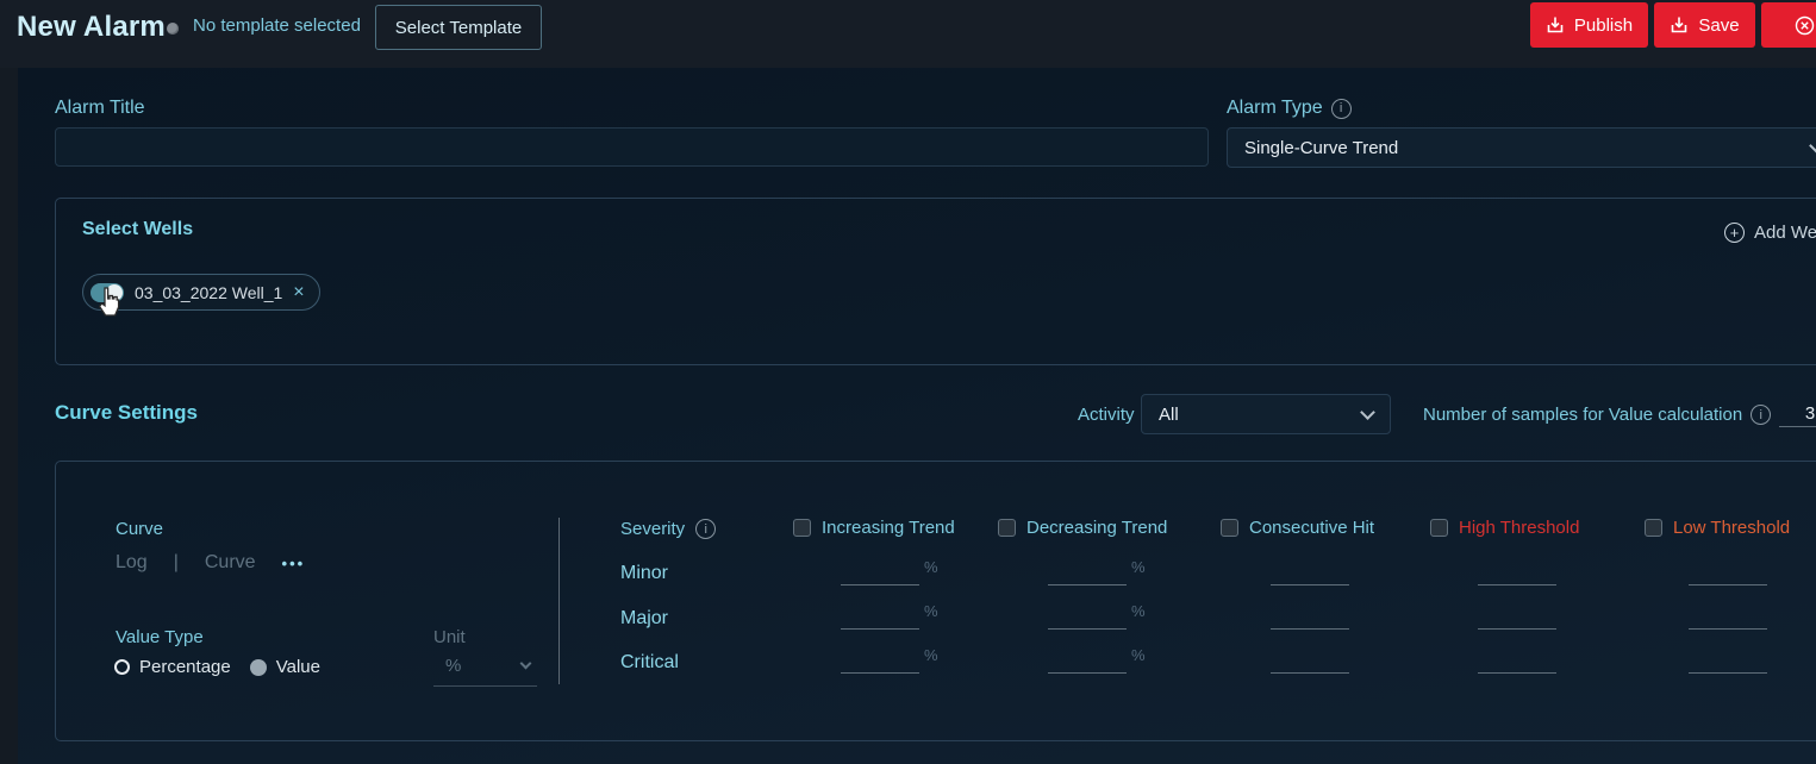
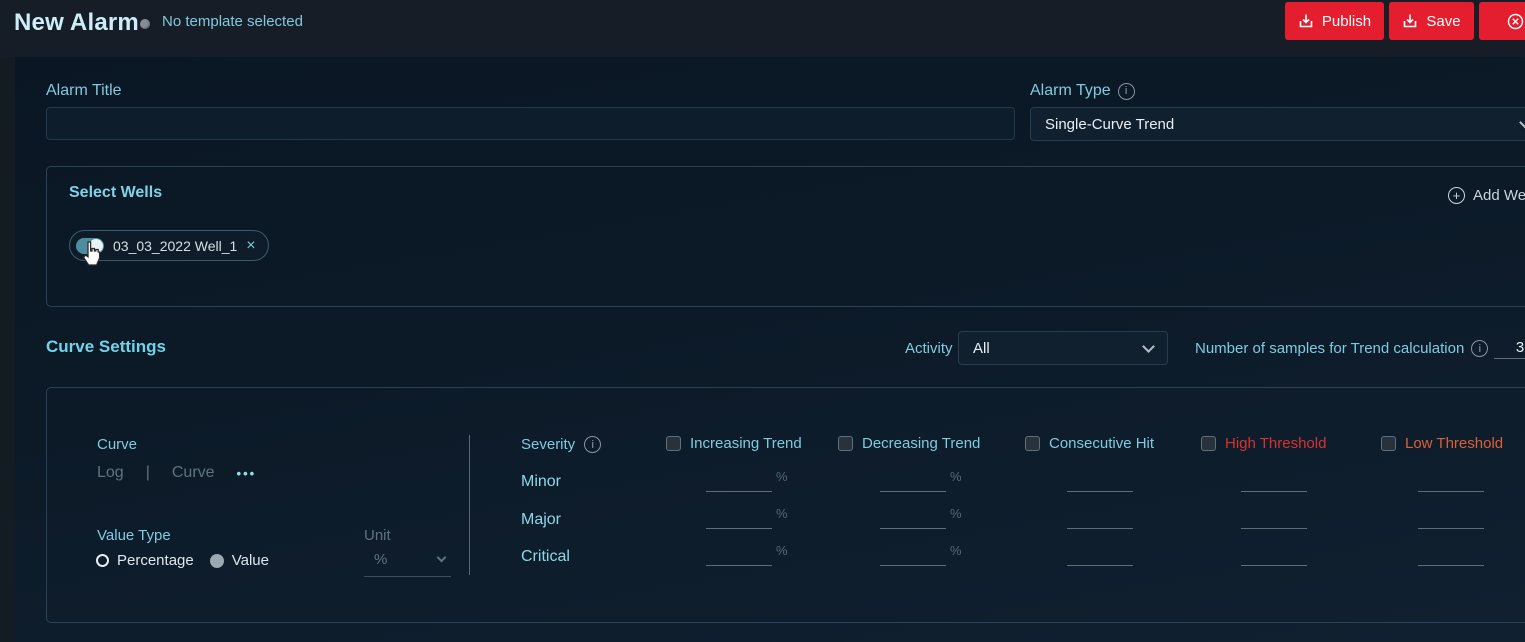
  New Alarm
  No template selected
- Select Template
  Publish
  Save
  Alarm Title
  Alarm Type
  i
  Single-Curve Trend
  Select Wells
  03_03_2022 Well_1
  ×
  +
  Add We
  Curve Settings
  Activity
  All
- Number of samples for Value calculation
+ Number of samples for Trend calculation
  i
  3
  Curve
  Log
  |
  Curve
  •••
  Value Type
  Percentage
  Value
  Unit
  %
  Severity
  i
  Minor
  Major
  Critical
  Increasing Trend
  Decreasing Trend
  Consecutive Hit
  High Threshold
  Low Threshold
  %
  %
  %
  %
  %
  %
